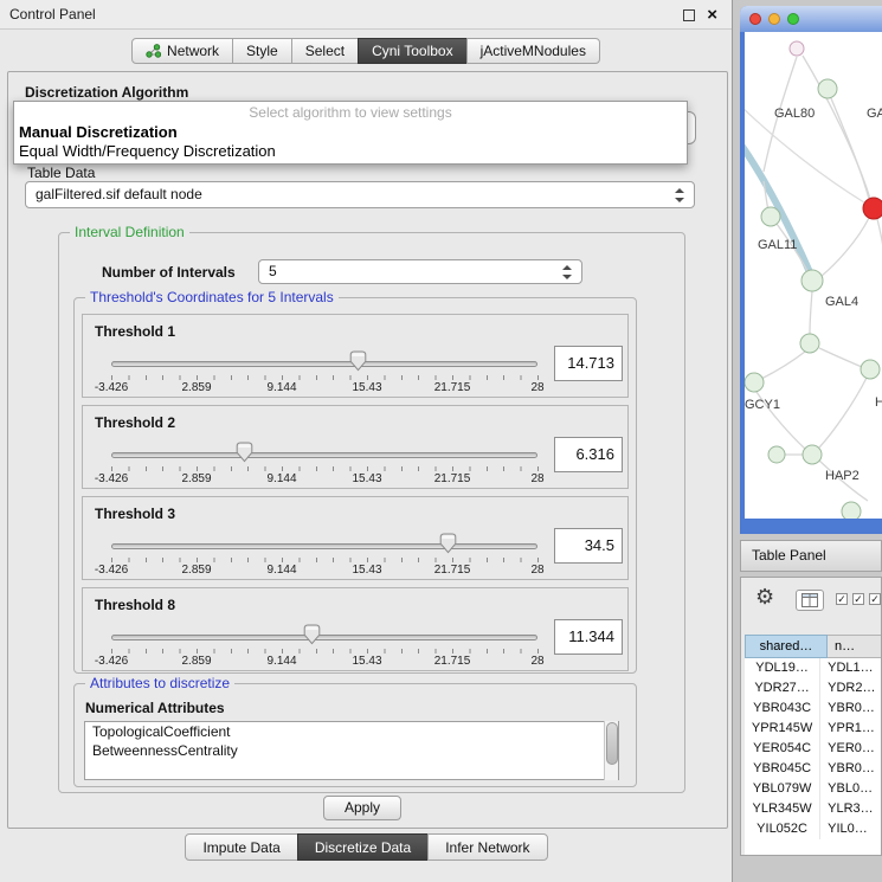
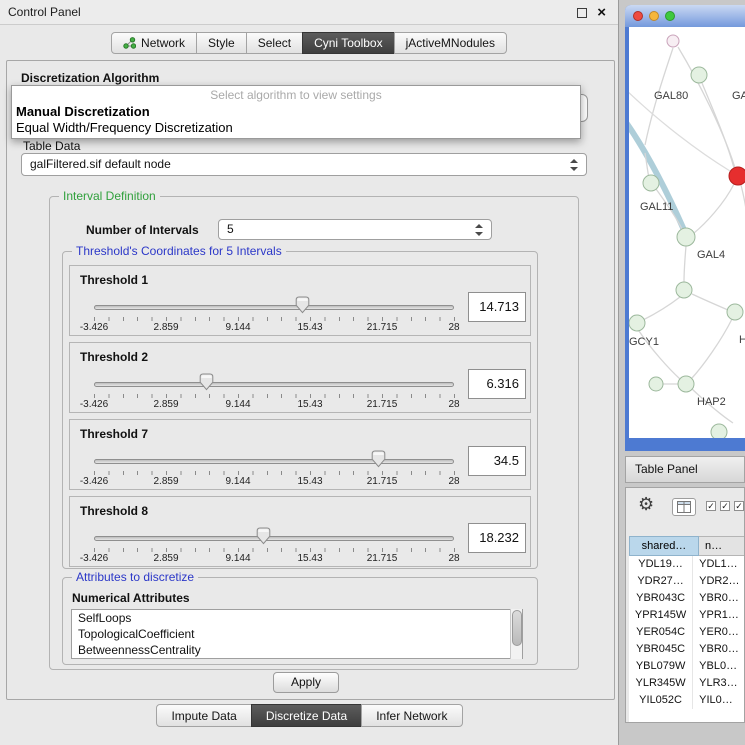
  Control Panel
  ×
  Network
  Style
  Select
  Cyni Toolbox
  jActiveMNodules
  Discretization Algorithm
  Select algorithm to view settings
  Manual Discretization
  Equal Width/Frequency Discretization
  Table Data
  galFiltered.sif default node
  Interval Definition
  Number of Intervals
  5
  Threshold's Coordinates for 5 Intervals
  Threshold 1
  -3.426
  2.859
  9.144
  15.43
  21.715
  28
  14.713
  Threshold 2
  -3.426
  2.859
  9.144
  15.43
  21.715
  28
  6.316
- Threshold 3
+ Threshold 7
  -3.426
  2.859
  9.144
  15.43
  21.715
  28
  34.5
  Threshold 8
  -3.426
  2.859
  9.144
  15.43
  21.715
  28
- 11.344
+ 18.232
  Attributes to discretize
  Numerical Attributes
+ SelfLoops
  TopologicalCoefficient
  BetweennessCentrality
  Apply
  Impute Data
  Discretize Data
  Infer Network
  GAL80
  GA
  GAL11
  GAL4
  GCY1
  H
  HAP2
  Table Panel
  ⚙
  ✓
  ✓
  ✓
  shared…
  n…
  YDL19…
  YDL1…
  YDR27…
  YDR2…
  YBR043C
  YBR0…
  YPR145W
  YPR1…
  YER054C
  YER0…
  YBR045C
  YBR0…
  YBL079W
  YBL0…
  YLR345W
  YLR3…
  YIL052C
  YIL0…
